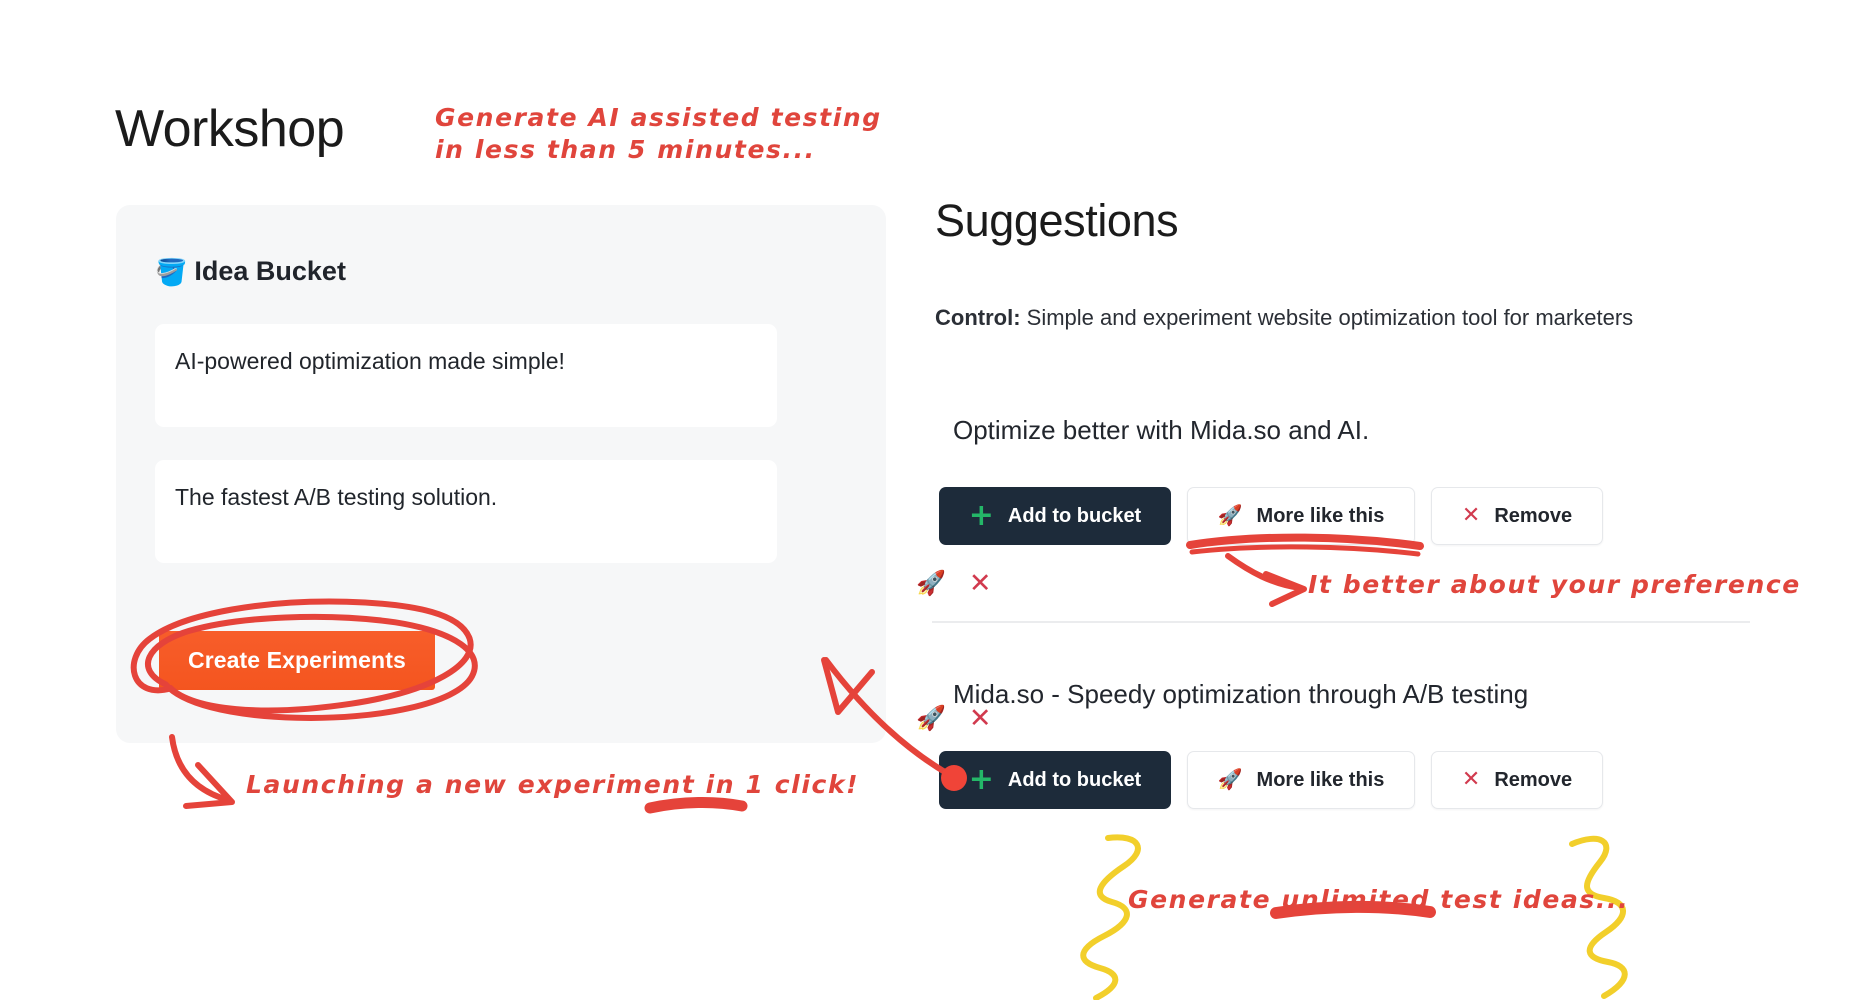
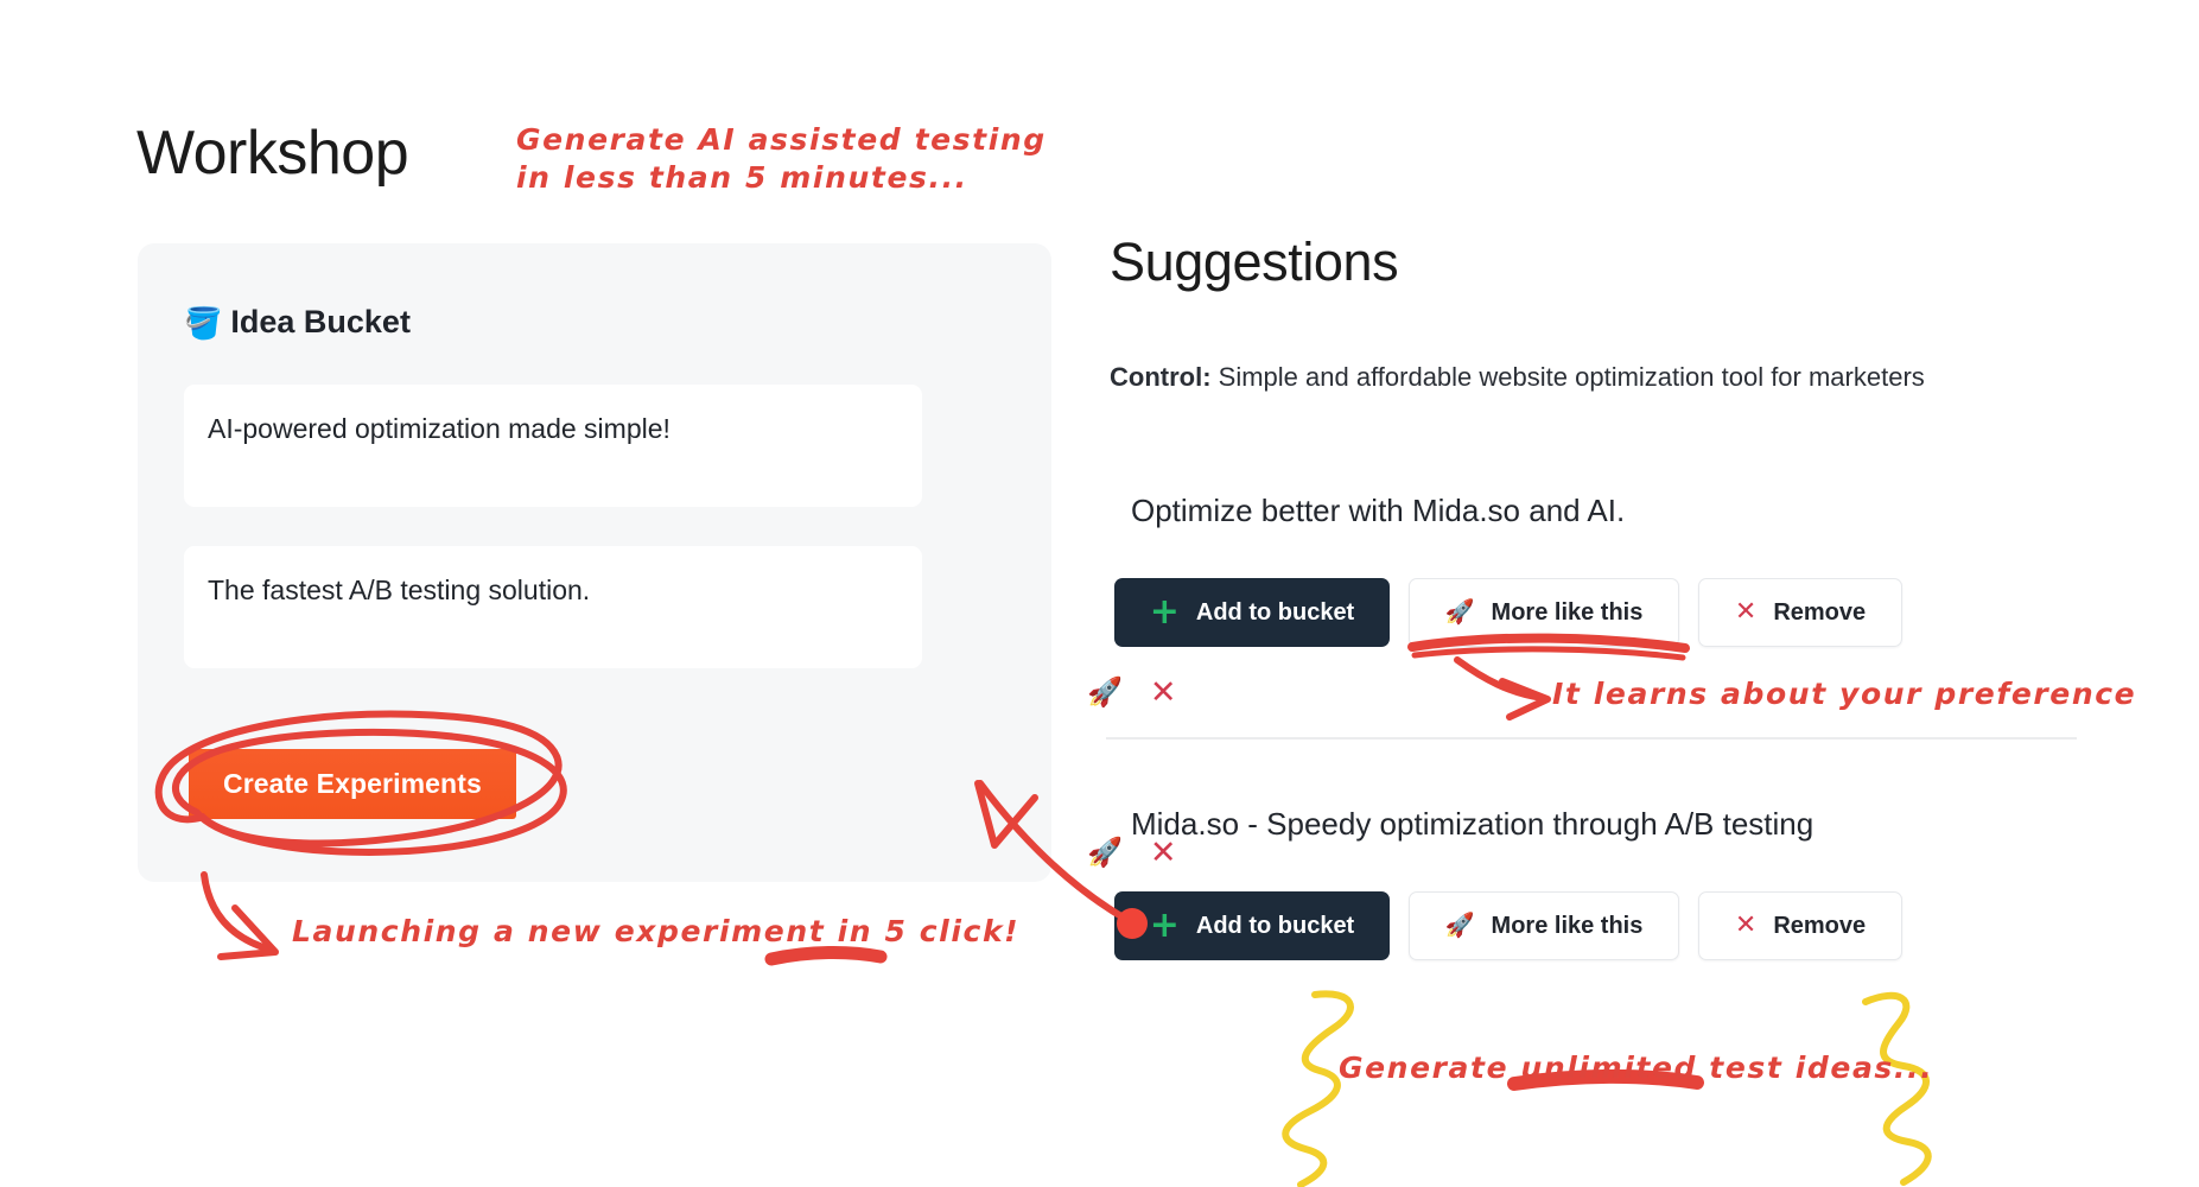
  Workshop
  🪣
  Idea Bucket
  AI-powered optimization made simple!
  The fastest A/B testing solution.
  🚀
  ✕
  🚀
  ✕
  Create Experiments
  Suggestions
- Control: Simple and experiment website optimization tool for marketers
+ Control: Simple and affordable website optimization tool for marketers
  Optimize better with Mida.so and AI.
  +
  Add to bucket
  🚀
  More like this
  ✕
  Remove
  Mida.so - Speedy optimization through A/B testing
  +
  Add to bucket
  🚀
  More like this
  ✕
  Remove
  Generate AI assisted testing
  in less than 5 minutes...
- Launching a new experiment in 1 click!
+ Launching a new experiment in 5 click!
- It better about your preference
+ It learns about your preference
  Generate unlimited test ideas...
